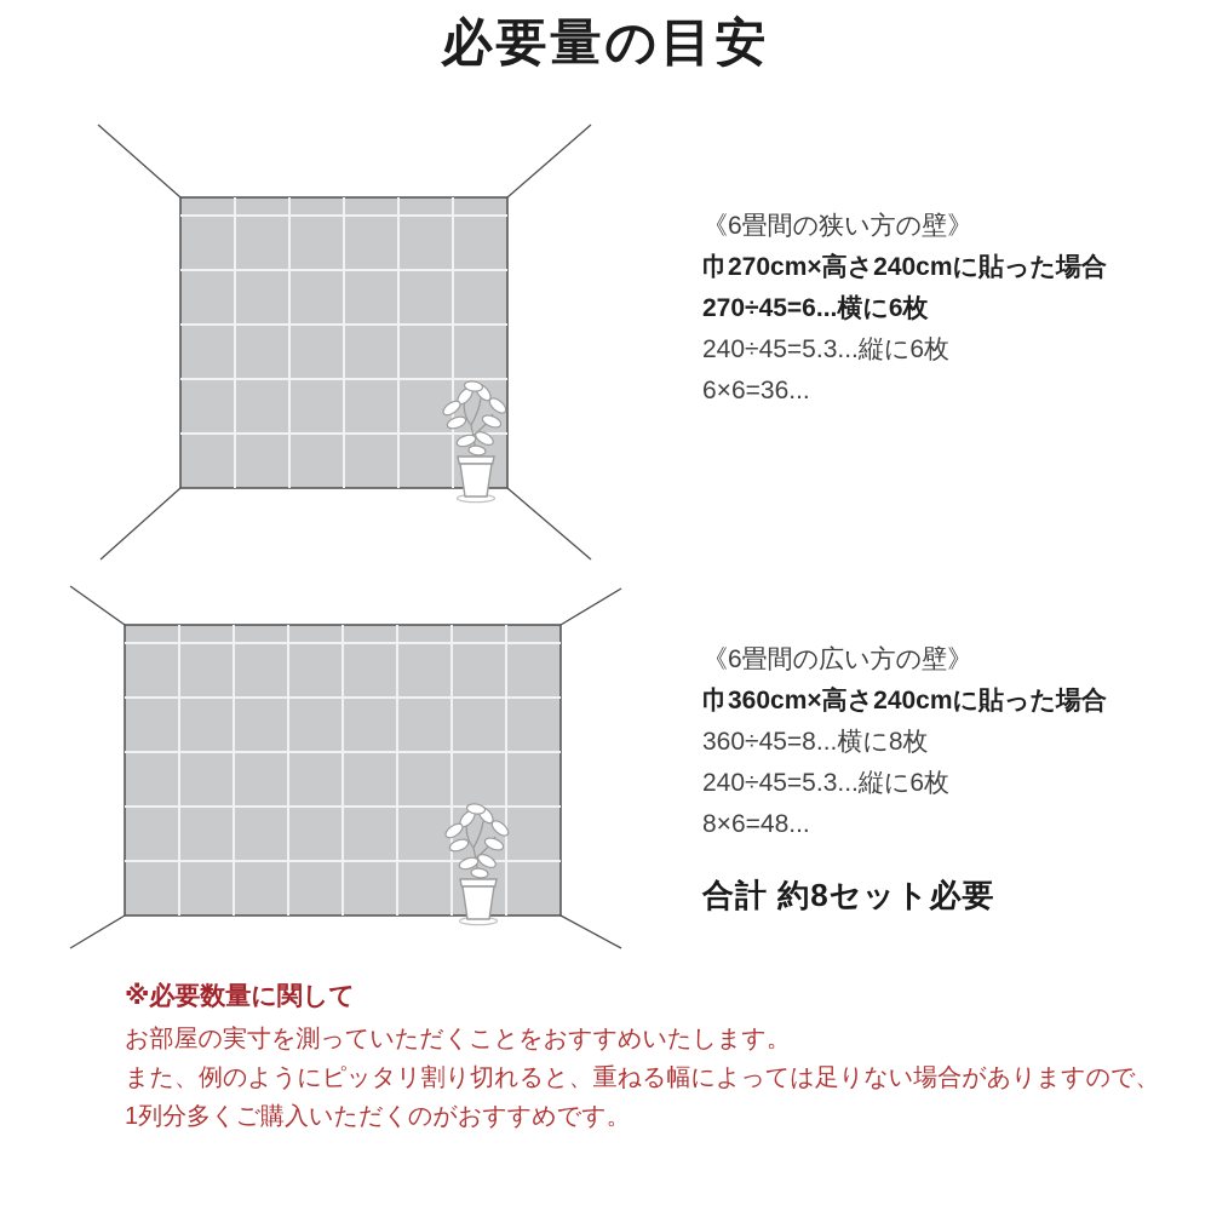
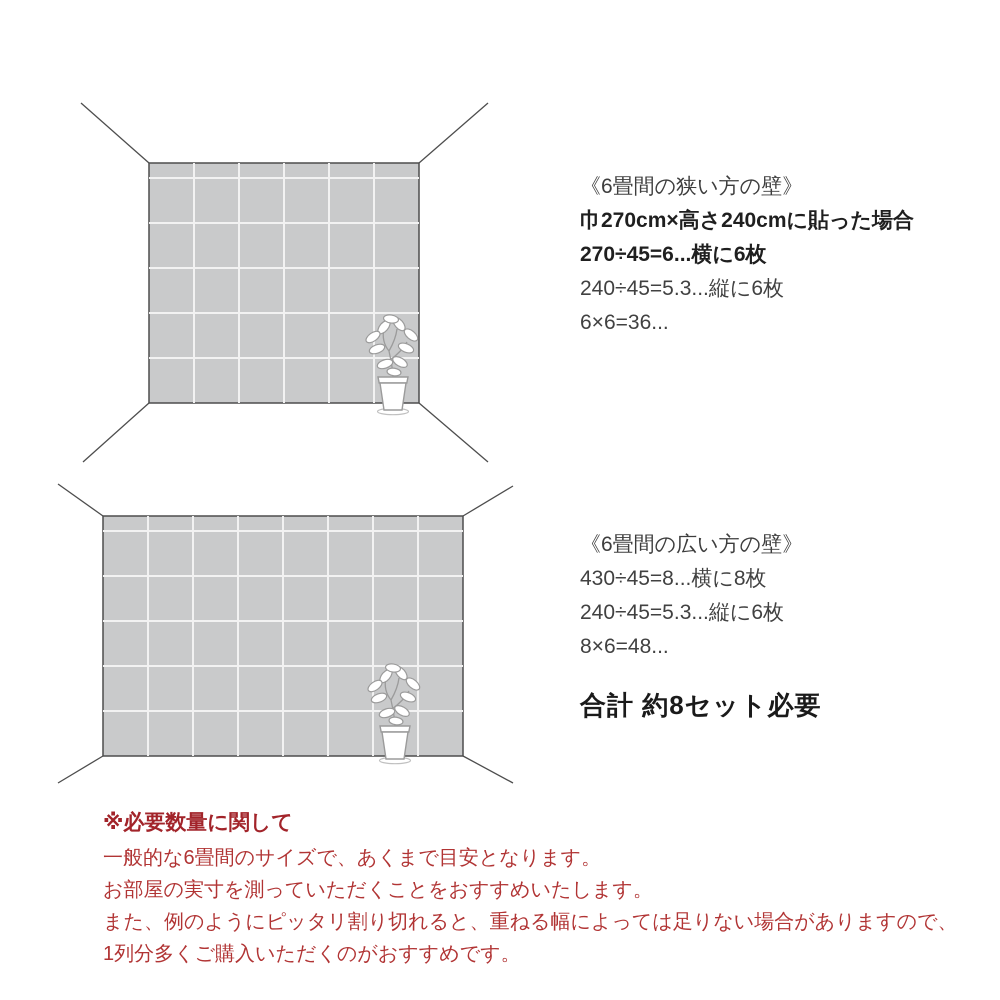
- 必要量の目安
  《6畳間の狭い方の壁》
  巾270cm×高さ240cmに貼った場合
  270÷45=6...横に6枚
  240÷45=5.3...縦に6枚
  6×6=36...
  《6畳間の広い方の壁》
- 巾360cm×高さ240cmに貼った場合
- 360÷45=8...横に8枚
+ 430÷45=8...横に8枚
  240÷45=5.3...縦に6枚
  8×6=48...
  合計 約8セット必要
  ※必要数量に関して
+ 一般的な6畳間のサイズで、あくまで目安となります。
  お部屋の実寸を測っていただくことをおすすめいたします。
  また、例のようにピッタリ割り切れると、重ねる幅によっては足りない場合がありますので、
  1列分多くご購入いただくのがおすすめです。
